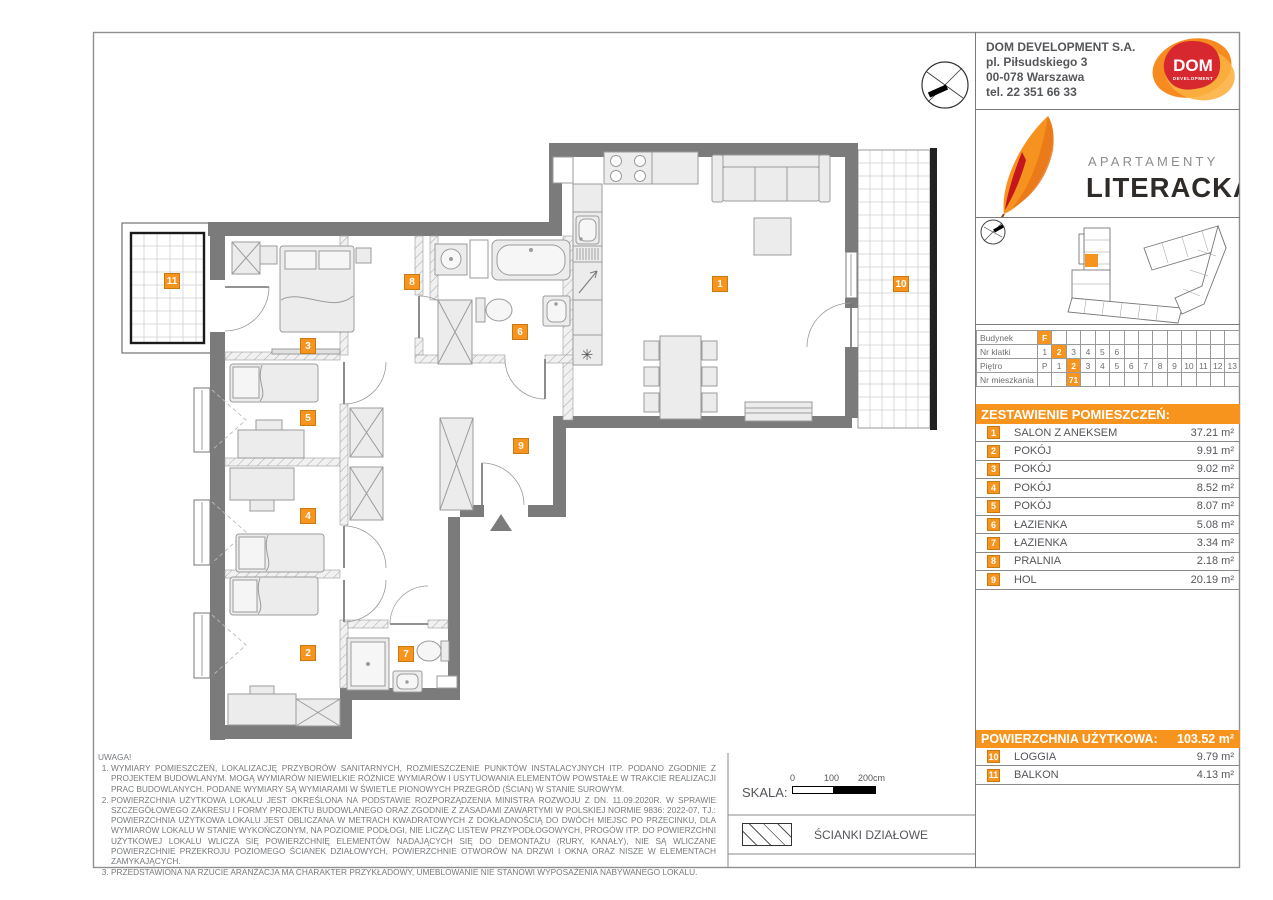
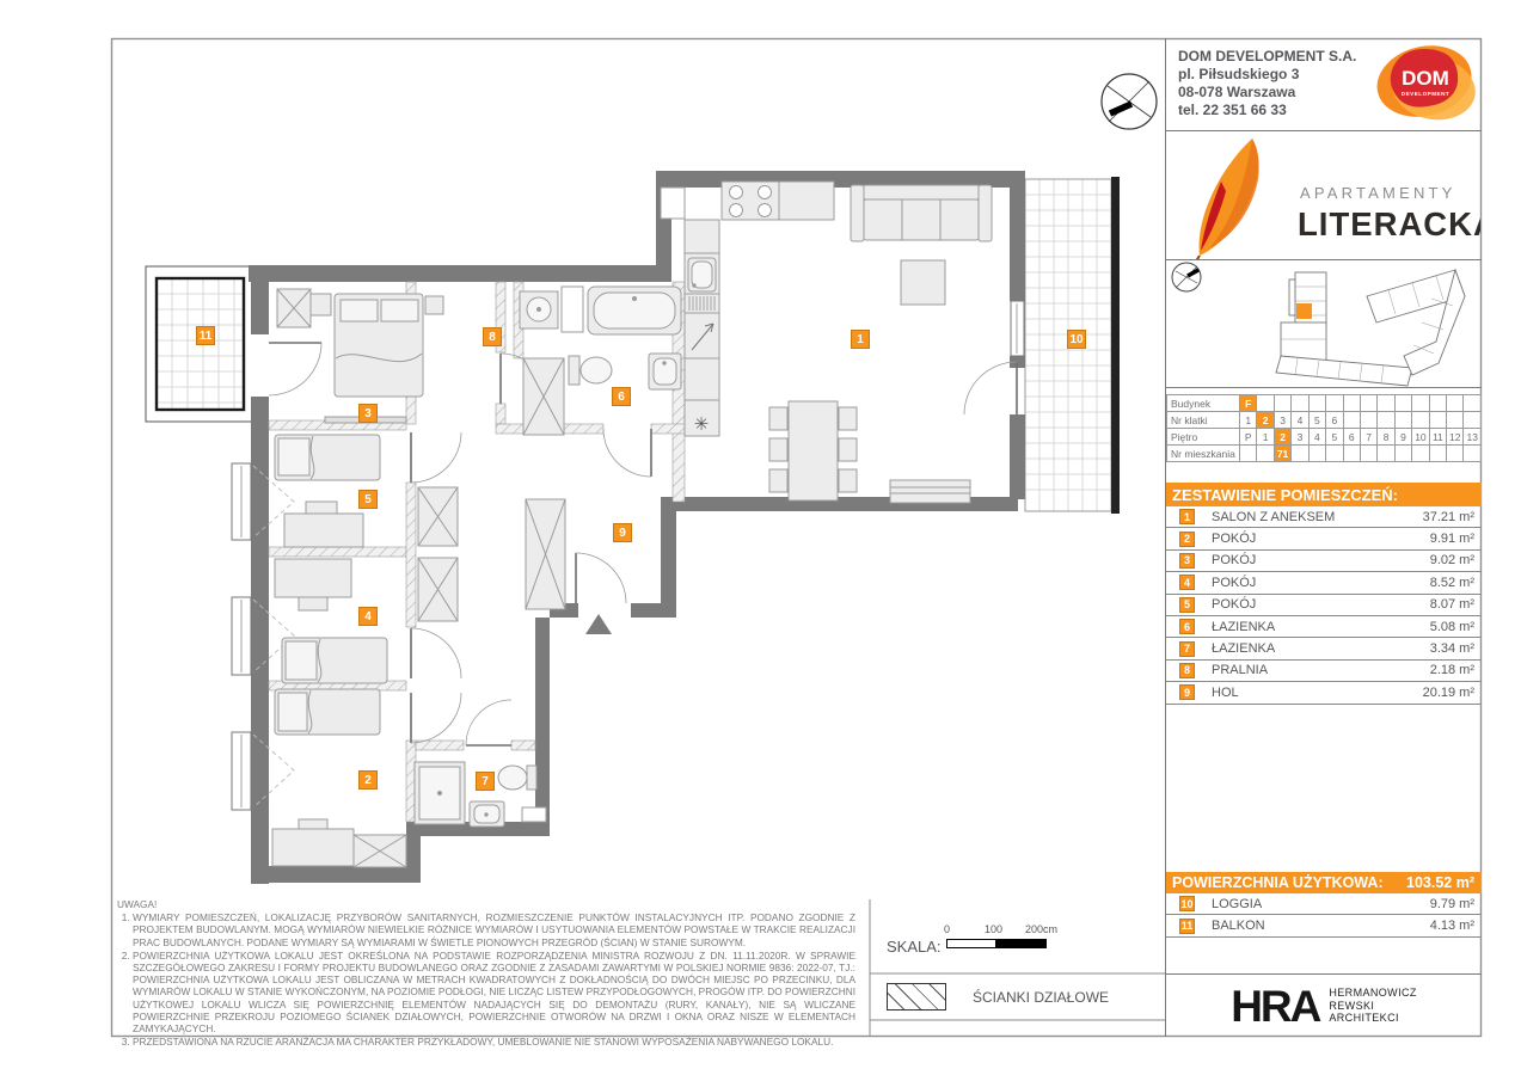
  ✳
  1
  2
  3
  4
  5
  6
  7
  8
  9
  10
  11
  DOM DEVELOPMENT S.A.
  pl. Piłsudskiego 3
- 00-078 Warszawa
+ 08-078 Warszawa
  tel. 22 351 66 33
  DOM
  APARTAMENTY
  LITERACK
  Budynek	F
  Nr klatki	1	2	3	4	5	6
  Piętro	P	1	2	3	4	5	6	7	8	9	10	11	12	13
  Nr mieszkania			71
  ZESTAWIENIE POMIESZCZEŃ:
  1
  SALON Z ANEKSEM
  37.21 m²
  2
  POKÓJ
  9.91 m²
  3
  POKÓJ
  9.02 m²
  4
  POKÓJ
  8.52 m²
  5
  POKÓJ
  8.07 m²
  6
  ŁAZIENKA
  5.08 m²
  7
  ŁAZIENKA
  3.34 m²
  8
  PRALNIA
  2.18 m²
  9
  HOL
  20.19 m²
  POWIERZCHNIA UŻYTKOWA:
  103.52 m²
  10
  LOGGIA
  9.79 m²
  11
  BALKON
  4.13 m²
+ HRA
+ HERMANOWICZ
+ REWSKI
+ ARCHITEKCI
  UWAGA!
  WYMIARY POMIESZCZEŃ, LOKALIZACJĘ PRZYBORÓW SANITARNYCH, ROZMIESZCZENIE PUNKTÓW INSTALACYJNYCH ITP. PODANO ZGODNIE Z PROJEKTEM BUDOWLANYM. MOGĄ WYMIARÓW NIEWIELKIE RÓŻNICE WYMIARÓW I USYTUOWANIA ELEMENTÓW POWSTAŁE W TRAKCIE REALIZACJI PRAC BUDOWLANYCH. PODANE WYMIARY SĄ WYMIARAMI W ŚWIETLE PIONOWYCH PRZEGRÓD (ŚCIAN) W STANIE SUROWYM.
- POWIERZCHNIA UŻYTKOWA LOKALU JEST OKREŚLONA NA PODSTAWIE ROZPORZĄDZENIA MINISTRA ROZWOJU Z DN. 11.09.2020R. W SPRAWIE SZCZEGÓŁOWEGO ZAKRESU I FORMY PROJEKTU BUDOWLANEGO ORAZ ZGODNIE Z ZASADAMI ZAWARTYMI W POLSKIEJ NORMIE 9836: 2022-07, TJ.: POWIERZCHNIA UŻYTKOWA LOKALU JEST OBLICZANA W METRACH KWADRATOWYCH Z DOKŁADNOŚCIĄ DO DWÓCH MIEJSC PO PRZECINKU, DLA WYMIARÓW LOKALU W STANIE WYKOŃCZONYM, NA POZIOMIE PODŁOGI, NIE LICZĄC LISTEW PRZYPODŁOGOWYCH, PROGÓW ITP. DO POWIERZCHNI UŻYTKOWEJ LOKALU WLICZA SIĘ POWIERZCHNIĘ ELEMENTÓW NADAJĄCYCH SIĘ DO DEMONTAŻU (RURY, KANAŁY), NIE SĄ WLICZANE POWIERZCHNIE PRZEKROJU POZIOMEGO ŚCIANEK DZIAŁOWYCH, POWIERZCHNIE OTWORÓW NA DRZWI I OKNA ORAZ NISZE W ELEMENTACH ZAMYKAJĄCYCH.
+ POWIERZCHNIA UŻYTKOWA LOKALU JEST OKREŚLONA NA PODSTAWIE ROZPORZĄDZENIA MINISTRA ROZWOJU Z DN. 11.11.2020R. W SPRAWIE SZCZEGÓŁOWEGO ZAKRESU I FORMY PROJEKTU BUDOWLANEGO ORAZ ZGODNIE Z ZASADAMI ZAWARTYMI W POLSKIEJ NORMIE 9836: 2022-07, TJ.: POWIERZCHNIA UŻYTKOWA LOKALU JEST OBLICZANA W METRACH KWADRATOWYCH Z DOKŁADNOŚCIĄ DO DWÓCH MIEJSC PO PRZECINKU, DLA WYMIARÓW LOKALU W STANIE WYKOŃCZONYM, NA POZIOMIE PODŁOGI, NIE LICZĄC LISTEW PRZYPODŁOGOWYCH, PROGÓW ITP. DO POWIERZCHNI UŻYTKOWEJ LOKALU WLICZA SIĘ POWIERZCHNIĘ ELEMENTÓW NADAJĄCYCH SIĘ DO DEMONTAŻU (RURY, KANAŁY), NIE SĄ WLICZANE POWIERZCHNIE PRZEKROJU POZIOMEGO ŚCIANEK DZIAŁOWYCH, POWIERZCHNIE OTWORÓW NA DRZWI I OKNA ORAZ NISZE W ELEMENTACH ZAMYKAJĄCYCH.
  PRZEDSTAWIONA NA RZUCIE ARANŻACJA MA CHARAKTER PRZYKŁADOWY, UMEBLOWANIE NIE STANOWI WYPOSAŻENIA NABYWANEGO LOKALU.
  SKALA:
  0
  100
  200cm
  ŚCIANKI DZIAŁOWE
